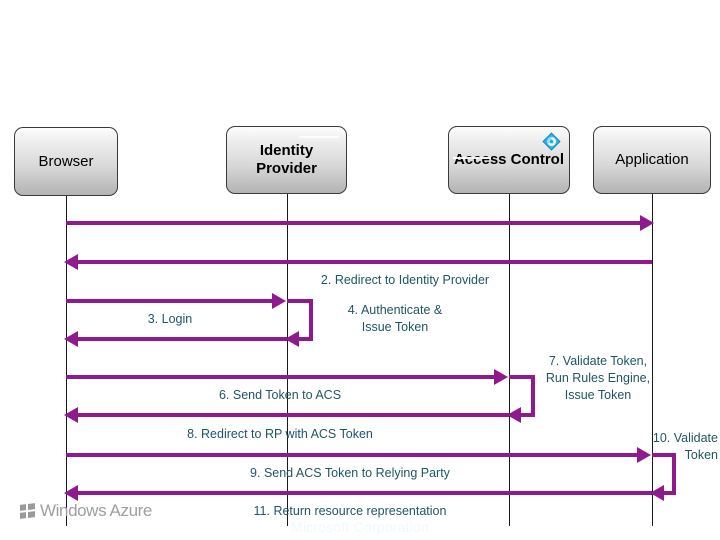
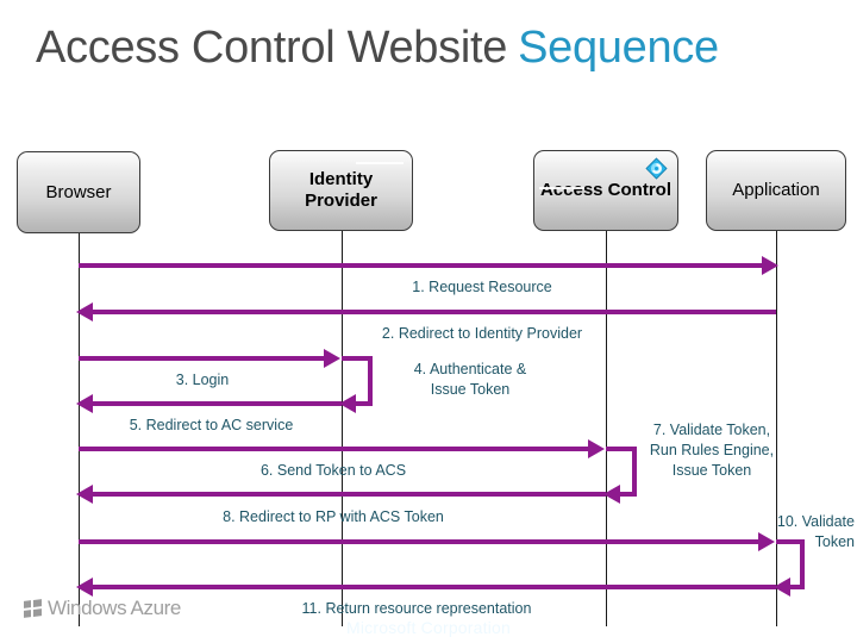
+ Access Control Website Sequence
  Browser
  Identity Provider
  Access Control
  Application
+ 1. Request Resource
  2. Redirect to Identity Provider
  3. Login
  4. Authenticate &
  Issue Token
+ 5. Redirect to AC service
  6. Send Token to ACS
  7. Validate Token,
  Run Rules Engine,
  Issue Token
  8. Redirect to RP with ACS Token
- 9. Send ACS Token to Relying Party
  10. Validate
  Token
  11. Return resource representation
  Windows Azure
